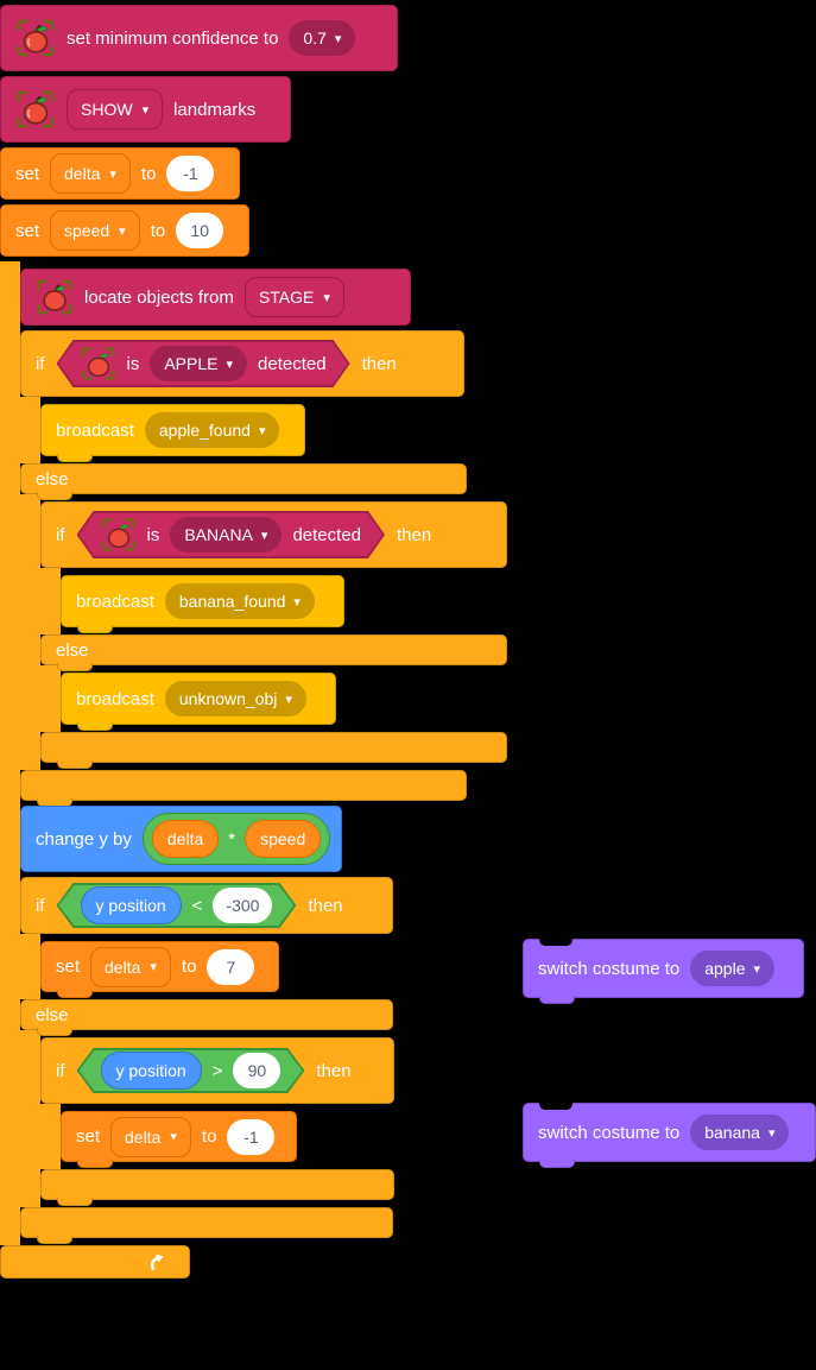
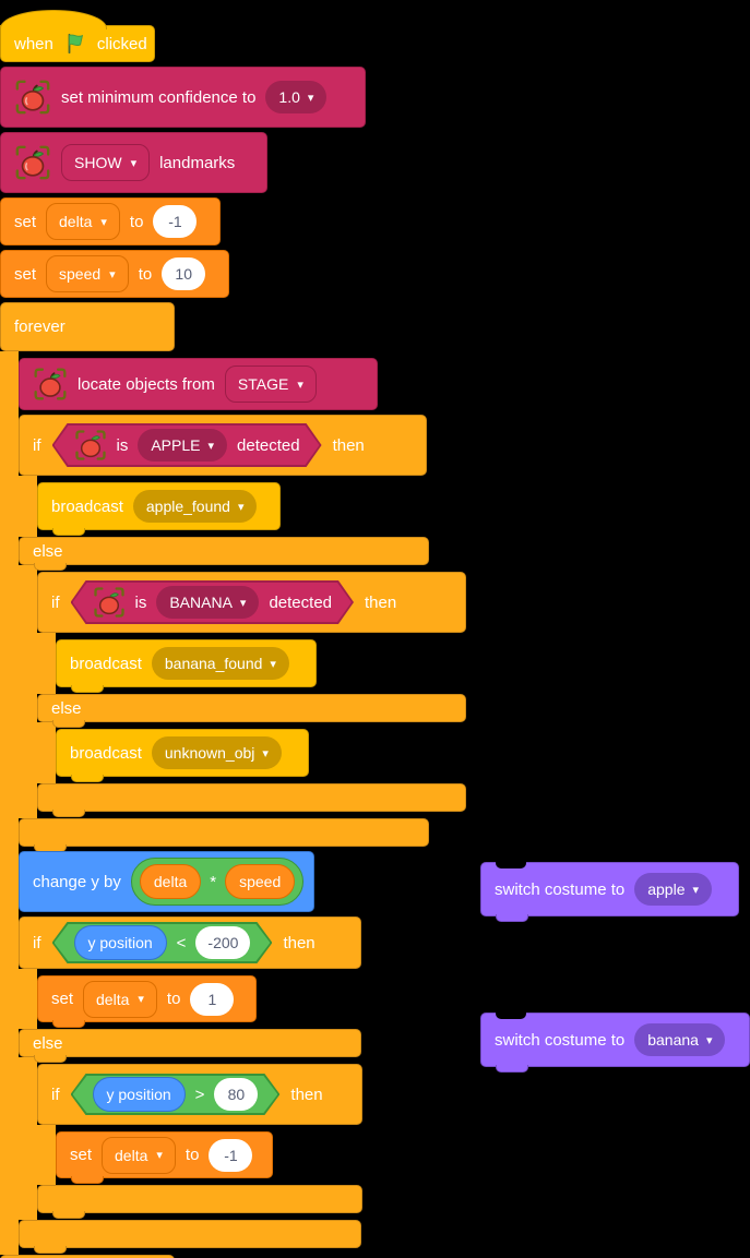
+ when
+ clicked
  set minimum confidence to
- 0.7
+ 1.0
  ▾
  SHOW
  ▾
  landmarks
  set
  delta
  ▾
  to
  -1
  set
  speed
  ▾
  to
  10
+ forever
  locate objects from
  STAGE
  ▾
  if
  is
  APPLE
  ▾
  detected
  then
  broadcast
  apple_found
  ▾
  else
  if
  is
  BANANA
  ▾
  detected
  then
  broadcast
  banana_found
  ▾
  else
  broadcast
  unknown_obj
  ▾
  change y by
  delta
  *
  speed
  if
  y position
  <
- -300
+ -200
  then
  set
  delta
  ▾
  to
- 7
+ 1
  else
  if
  y position
  >
- 90
+ 80
  then
  set
  delta
  ▾
  to
  -1
  switch costume to
  apple
  ▾
  switch costume to
  banana
  ▾
